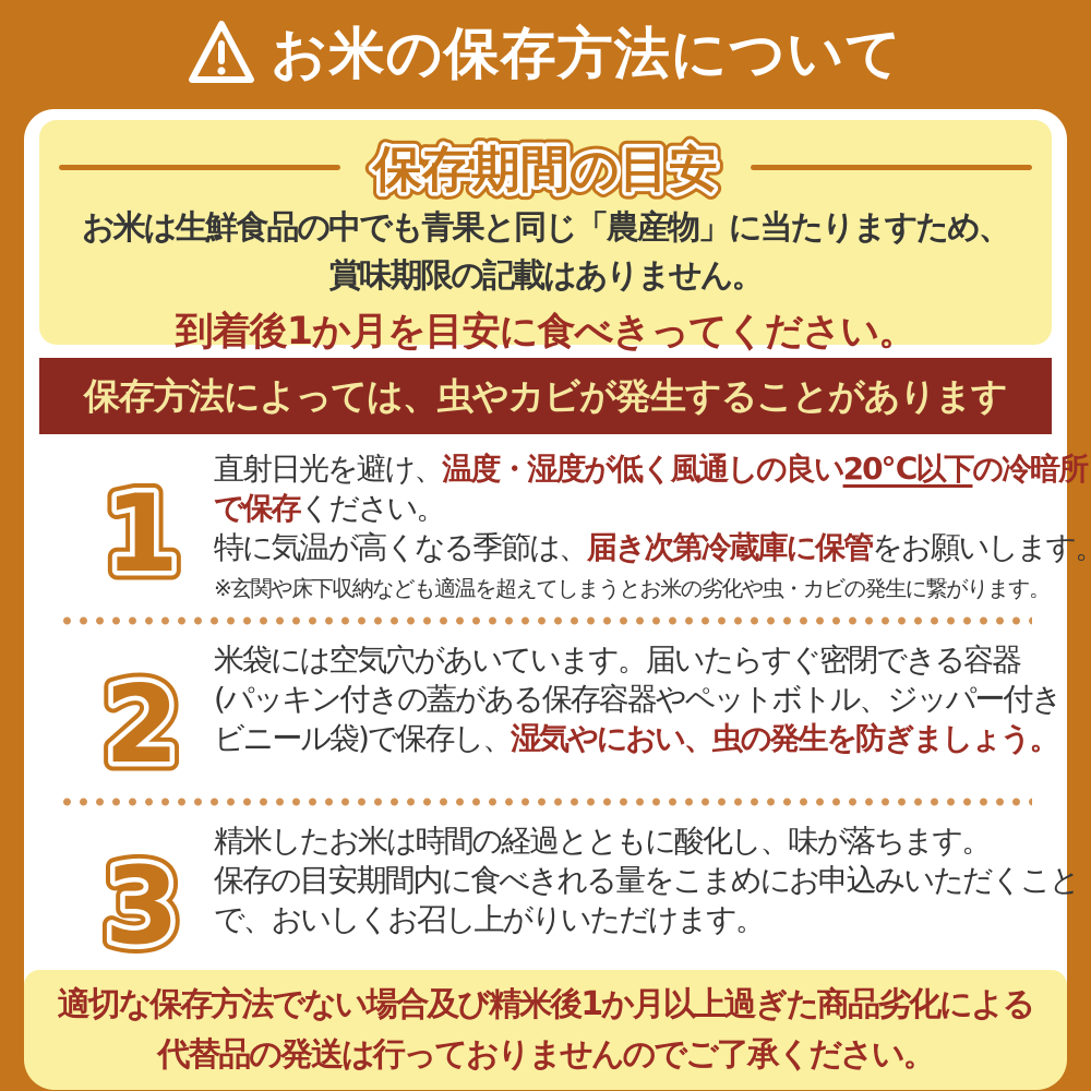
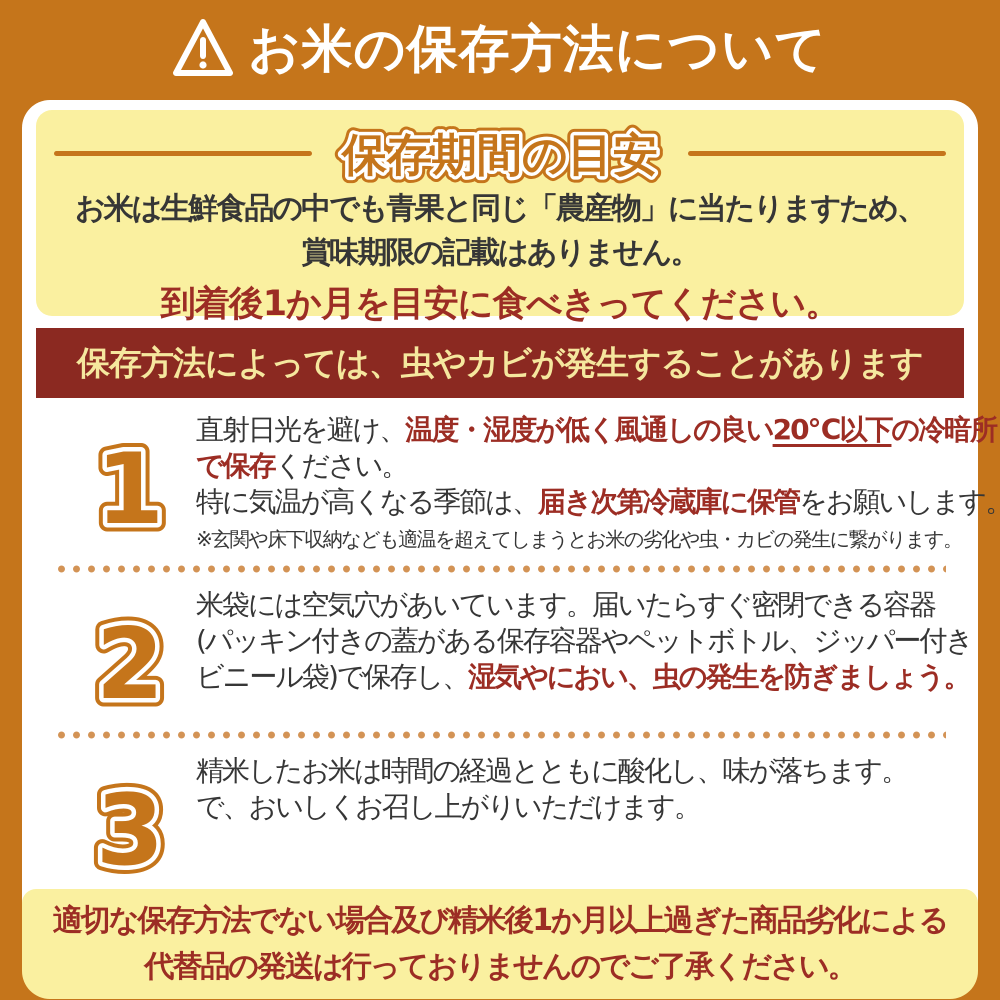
  お米の保存方法について
  保存期間の目安
  お米は生鮮食品の中でも青果と同じ「農産物」に当たりますため、
  賞味期限の記載はありません。
  到着後1か月を目安に食べきってください。
  保存方法によっては、虫やカビが発生することがあります
  1
  直射日光を避け、温度・湿度が低く風通しの良い20℃以下の冷暗所
  で保存ください。
  特に気温が高くなる季節は、届き次第冷蔵庫に保管をお願いします。
  ※玄関や床下収納なども適温を超えてしまうとお米の劣化や虫・カビの発生に繋がります。
  2
  米袋には空気穴があいています。届いたらすぐ密閉できる容器
  (パッキン付きの蓋がある保存容器やペットボトル、ジッパー付き
  ビニール袋)で保存し、湿気やにおい、虫の発生を防ぎましょう。
  3
  精米したお米は時間の経過とともに酸化し、味が落ちます。
- 保存の目安期間内に食べきれる量をこまめにお申込みいただくこと
  で、おいしくお召し上がりいただけます。
  適切な保存方法でない場合及び精米後1か月以上過ぎた商品劣化による
  代替品の発送は行っておりませんのでご了承ください。
